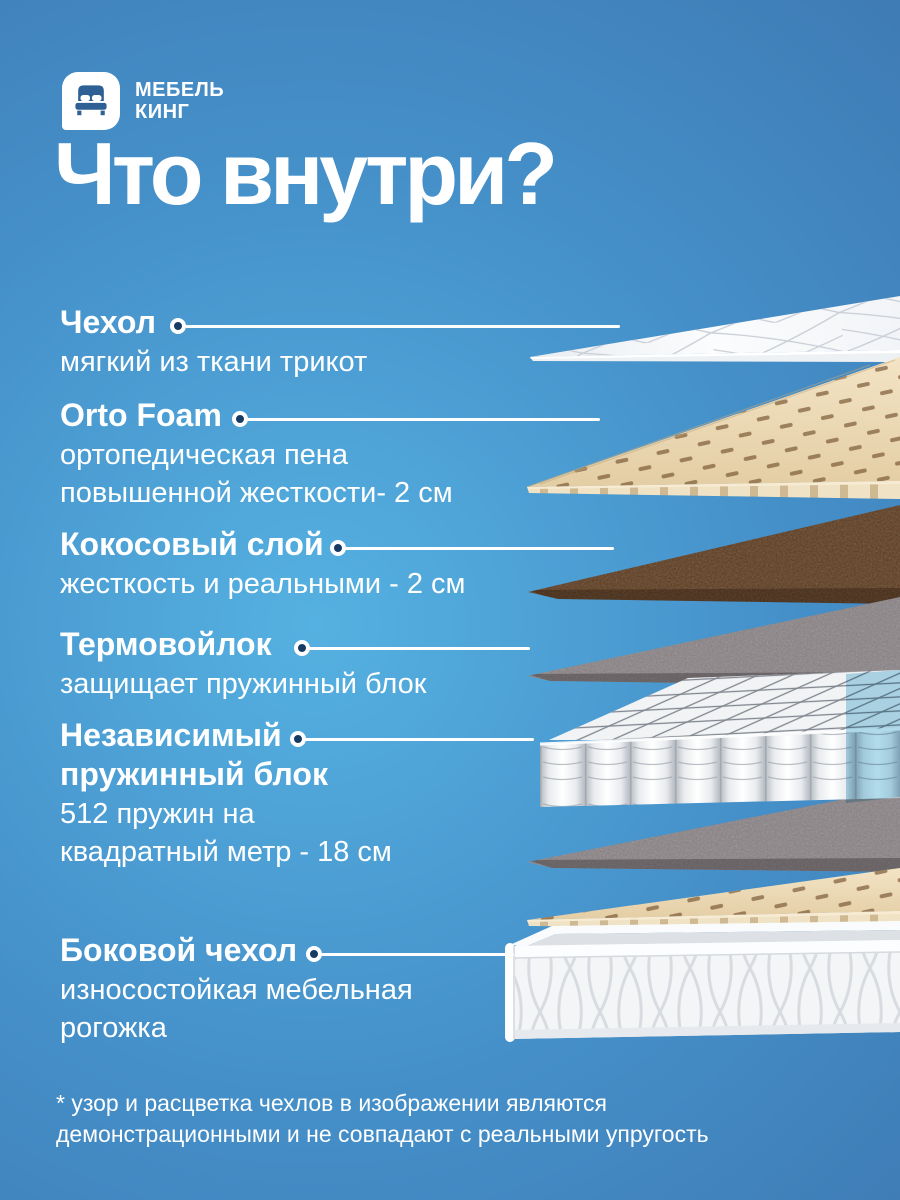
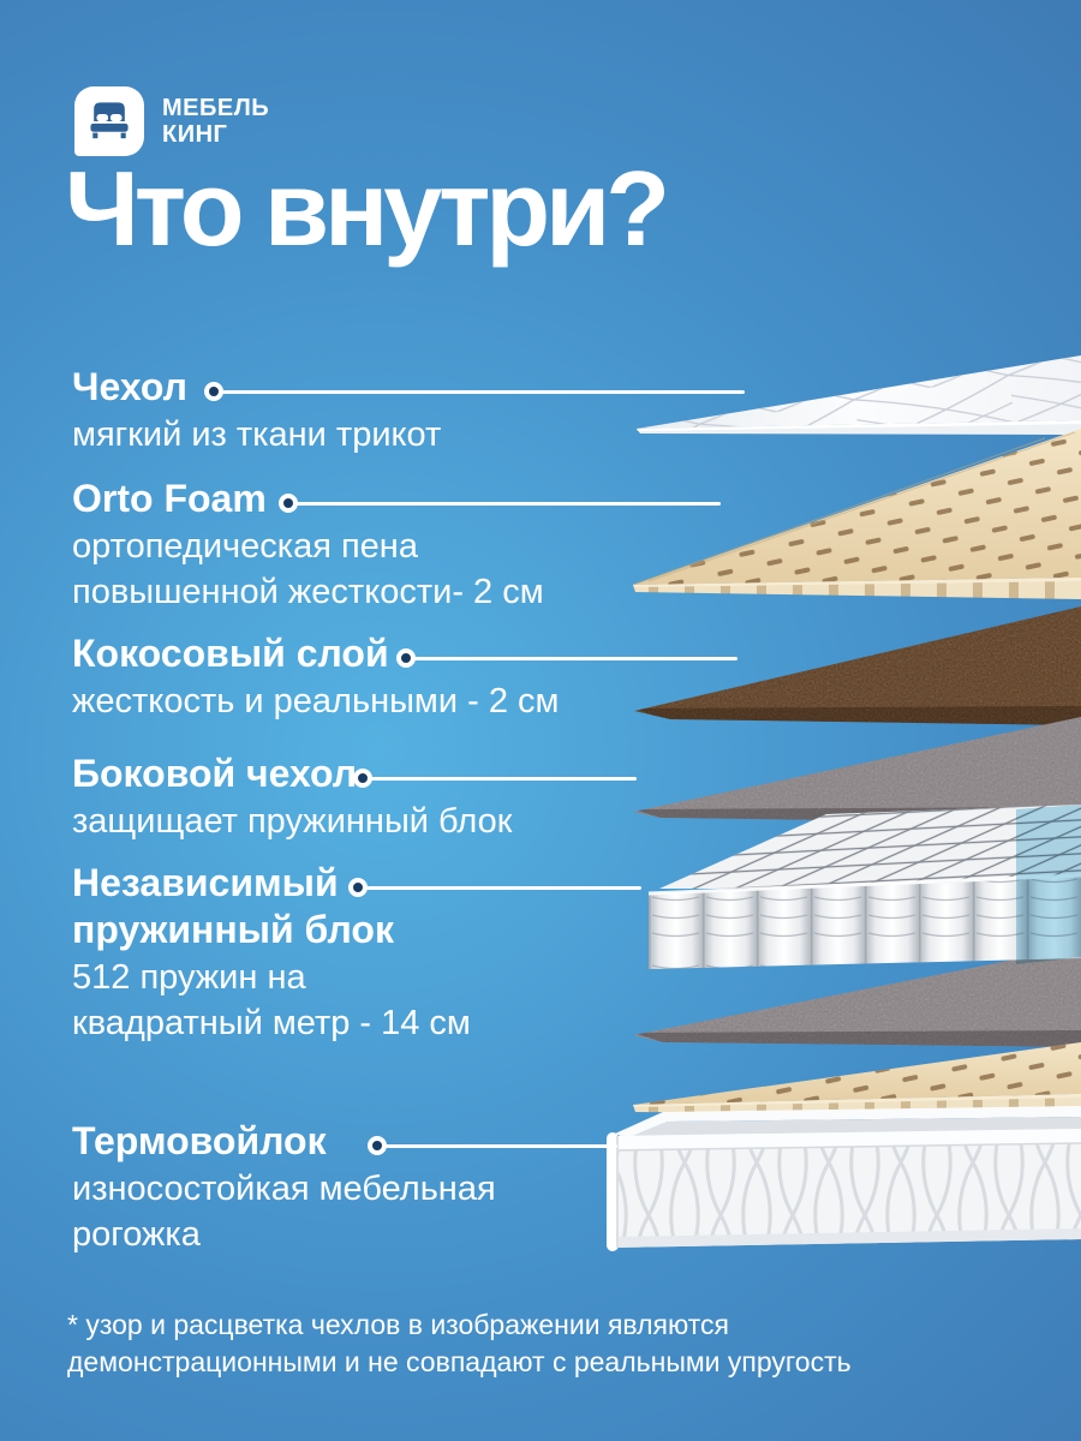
  МЕБЕЛЬ
  КИНГ
  Что внутри?
  Чехол
  мягкий из ткани трикот
  Orto Foam
  ортопедическая пена повышенной жесткости- 2 см
  Кокосовый слой
  жесткость и реальными - 2 см
- Термовойлок
+ Боковой чехол
  защищает пружинный блок
  Независимый пружинный блок
- 512 пружин на квадратный метр - 18 см
+ 512 пружин на квадратный метр - 14 см
- Боковой чехол
+ Термовойлок
  износостойкая мебельная рогожка
  * узор и расцветка чехлов в изображении являются демонстрационными и не совпадают с реальными упругость
